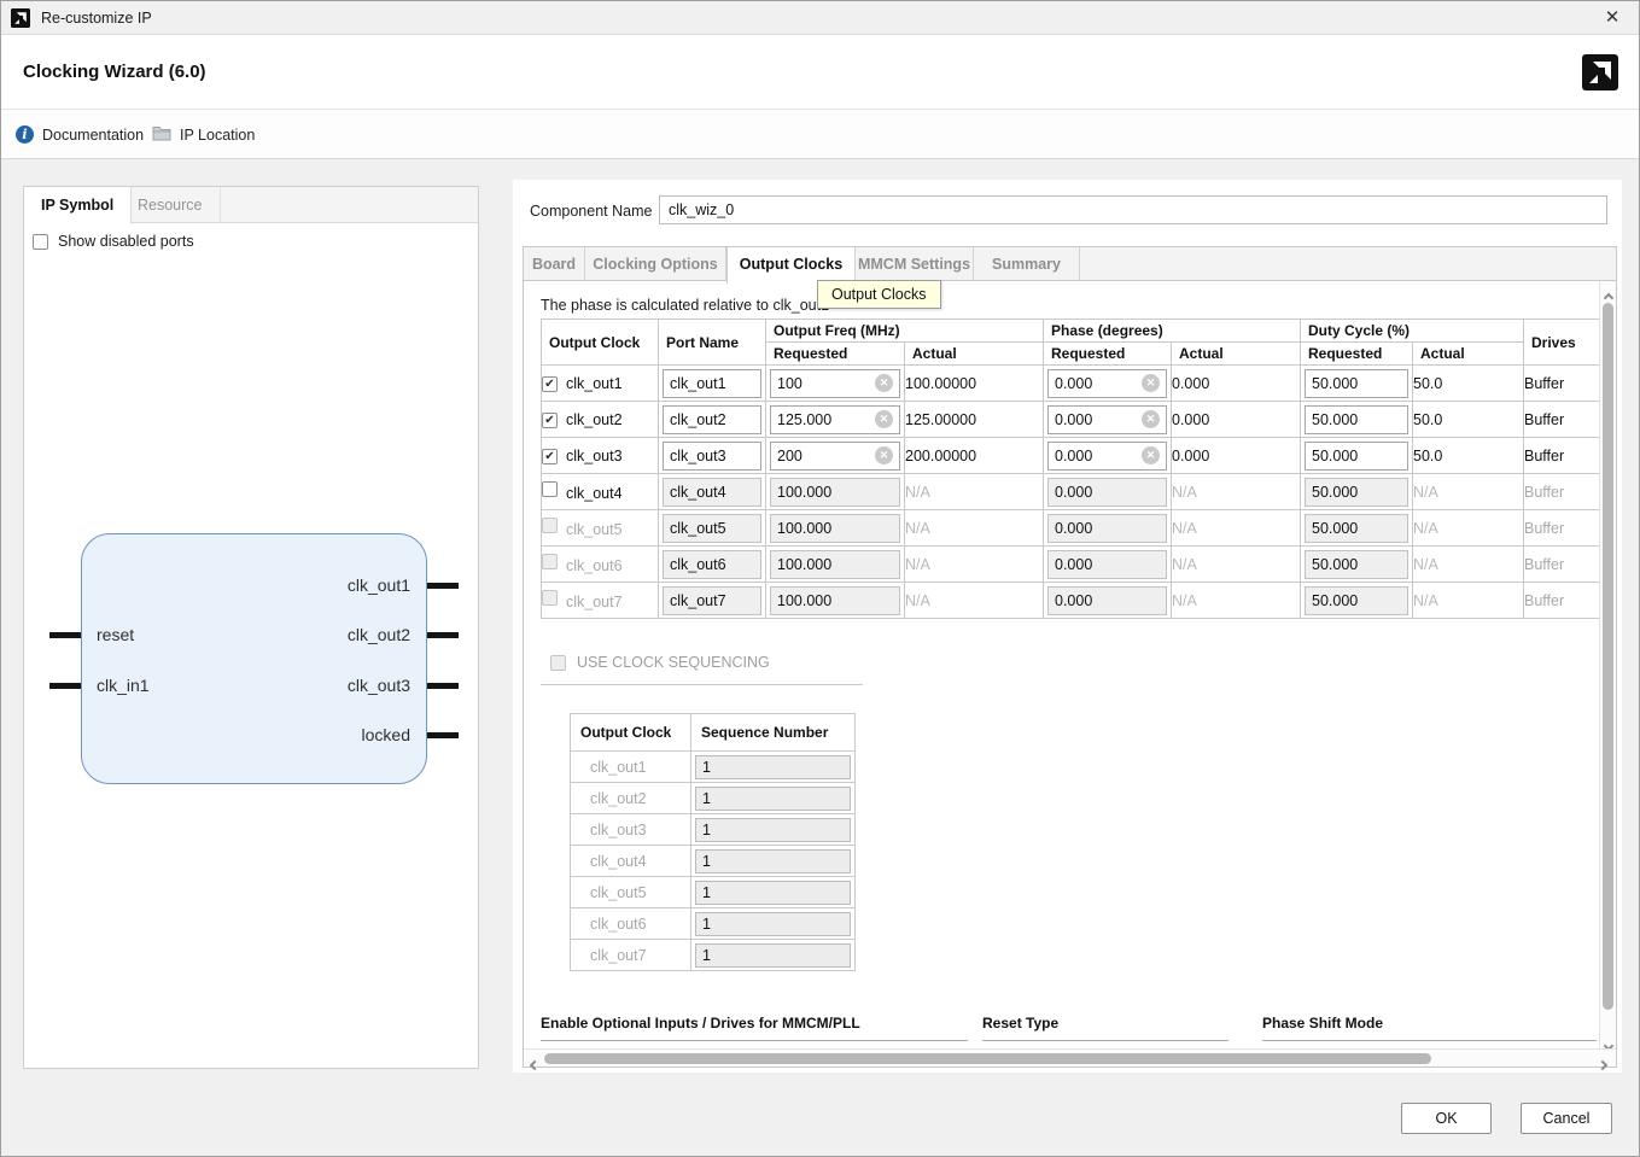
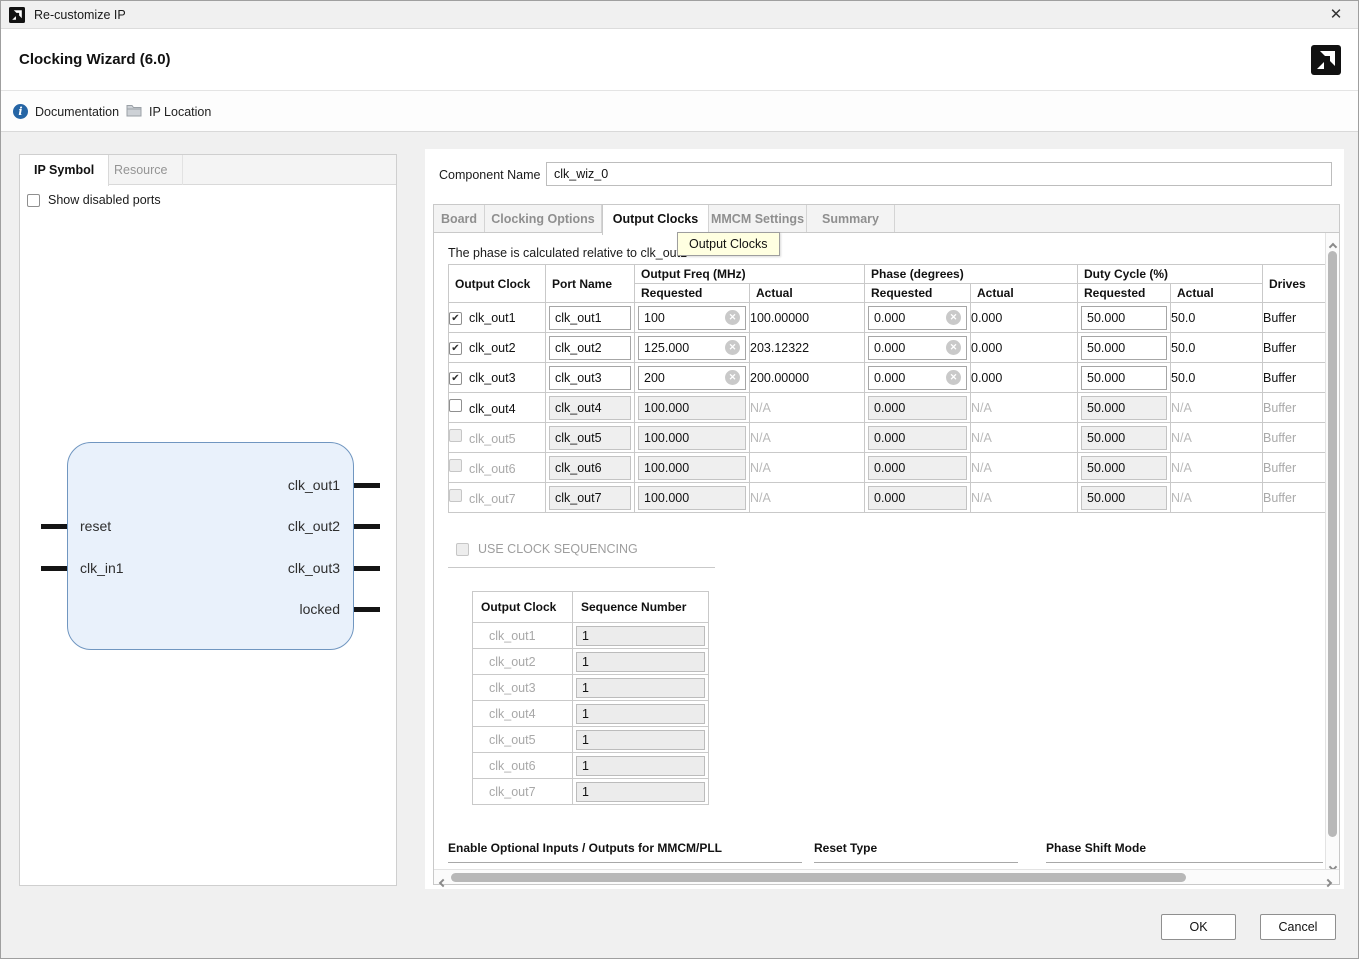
  Re-customize IP
  ✕
  Clocking Wizard (6.0)
  i
  Documentation
  IP Location
  IP Symbol
  Resource
  Show disabled ports
  reset
  clk_in1
  clk_out1
  clk_out2
  clk_out3
  locked
  Component Name
  clk_wiz_0
  Board
  Clocking Options
  Output Clocks
  MMCM Settings
  Summary
  The phase is calculated relative to clk_ou
  Output Clocks
  Output Clock	Port Name	Output Freq (MHz)	Phase (degrees)	Duty Cycle (%)	Drives
  Requested	Actual	Requested	Actual	Requested	Actual
  ✔ clk_out1	clk_out1	100 ✕	100.00000	0.000 ✕	0.000	50.000	50.0	Buffer
- ✔ clk_out2	clk_out2	125.000 ✕	125.00000	0.000 ✕	0.000	50.000	50.0	Buffer
+ ✔ clk_out2	clk_out2	125.000 ✕	203.12322	0.000 ✕	0.000	50.000	50.0	Buffer
  ✔ clk_out3	clk_out3	200 ✕	200.00000	0.000 ✕	0.000	50.000	50.0	Buffer
  clk_out4	clk_out4	100.000	N/A	0.000	N/A	50.000	N/A	Buffer
  clk_out5	clk_out5	100.000	N/A	0.000	N/A	50.000	N/A	Buffer
  clk_out6	clk_out6	100.000	N/A	0.000	N/A	50.000	N/A	Buffer
  clk_out7	clk_out7	100.000	N/A	0.000	N/A	50.000	N/A	Buffer
  USE CLOCK SEQUENCING
  Output Clock	Sequence Number
  clk_out1	1
  clk_out2	1
  clk_out3	1
  clk_out4	1
  clk_out5	1
  clk_out6	1
  clk_out7	1
- Enable Optional Inputs / Drives for MMCM/PLL
+ Enable Optional Inputs / Outputs for MMCM/PLL
  Reset Type
  Phase Shift Mode
  OK
  Cancel
